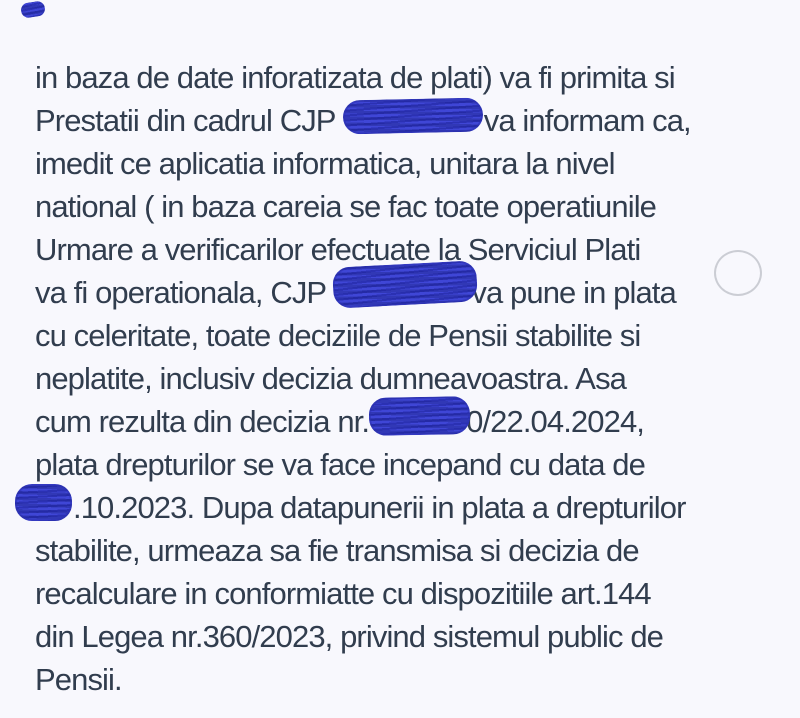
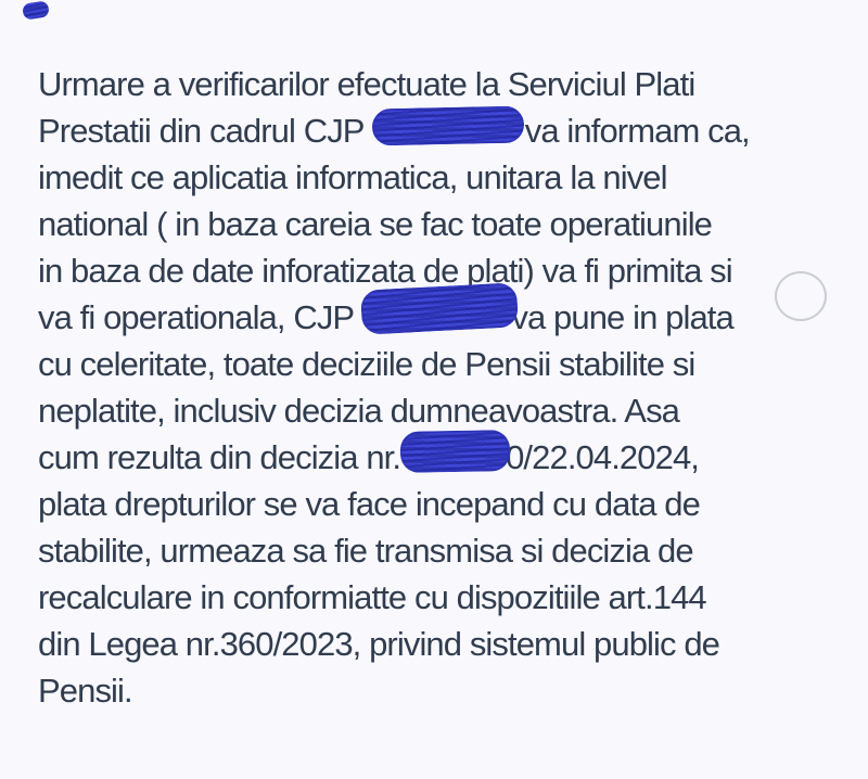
- in baza de date inforatizata de plati) va fi primita si
+ Urmare a verificarilor efectuate la Serviciul Plati
  Prestatii din cadrul CJP va informam ca,
  imedit ce aplicatia informatica, unitara la nivel
  national ( in baza careia se fac toate operatiunile
- Urmare a verificarilor efectuate la Serviciul Plati
+ in baza de date inforatizata de plati) va fi primita si
  va fi operationala, CJP va pune in plata
  cu celeritate, toate deciziile de Pensii stabilite si
  neplatite, inclusiv decizia dumneavoastra. Asa
  cum rezulta din decizia nr. 0/22.04.2024,
  plata drepturilor se va face incepand cu data de
- .10.2023. Dupa datapunerii in plata a drepturilor
  stabilite, urmeaza sa fie transmisa si decizia de
  recalculare in conformiatte cu dispozitiile art.144
  din Legea nr.360/2023, privind sistemul public de
  Pensii.
